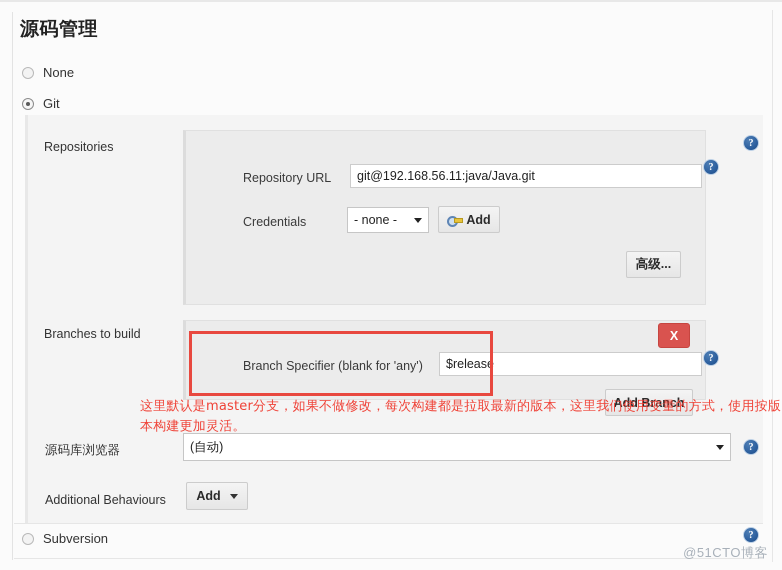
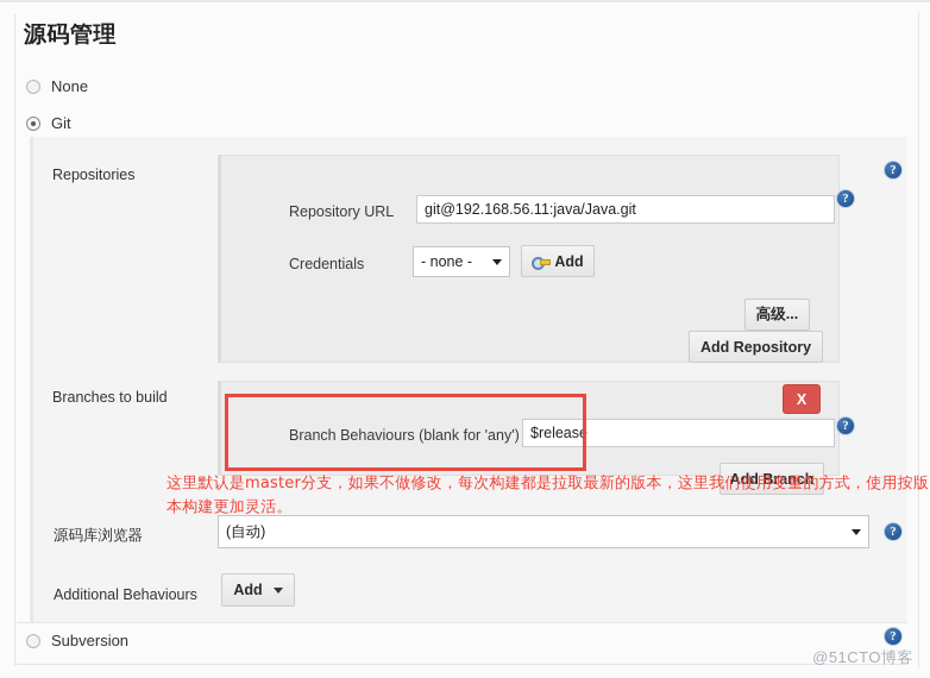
  源码管理
  None
  Git
  Repositories
  Repository URL
  git@192.168.56.11:java/Java.git
  Credentials
  - none -
  Add
  高级...
+ Add Repository
  Branches to build
- Branch Specifier (blank for 'any')
+ Branch Behaviours (blank for 'any')
  $release
  X
  Add Branch
  源码库浏览器
  (自动)
  Additional Behaviours
  Add
  Subversion
  ?
  ?
  ?
  ?
  ?
  这里默认是master分支，如果不做修改，每次构建都是拉取最新的版本，这里我们使用变量的方式，使用按版本构建更加灵活。
  @51CTO博客
